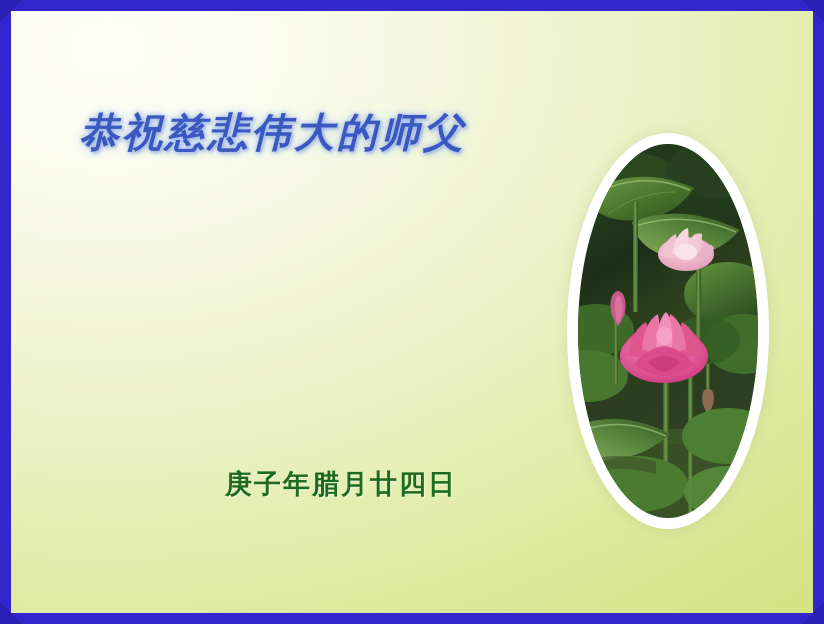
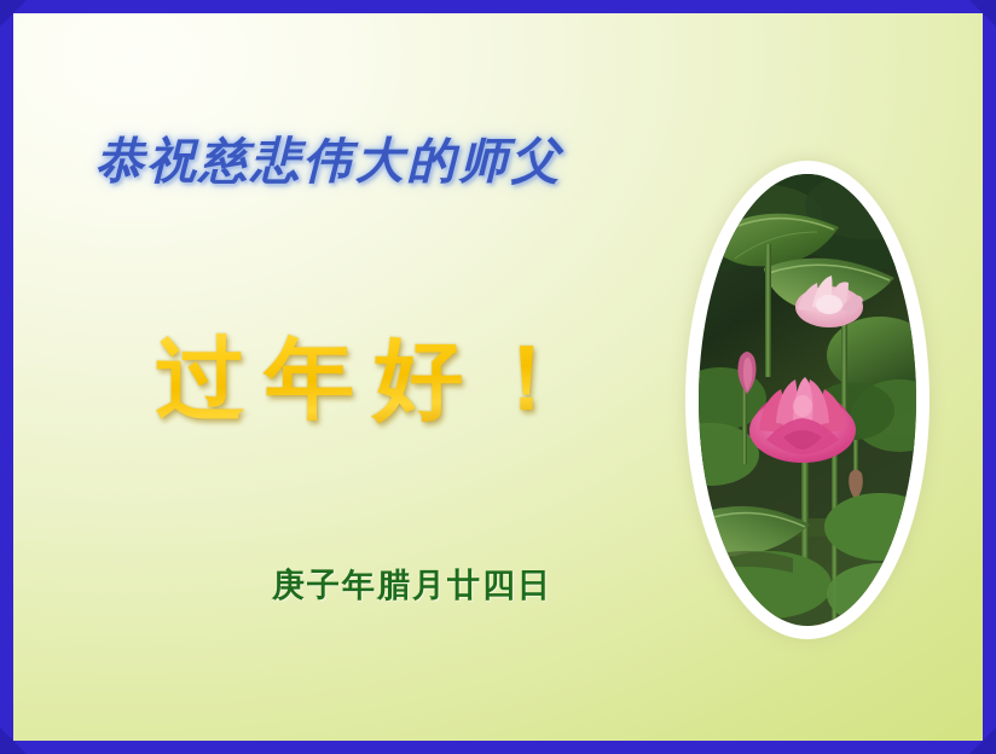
  恭祝慈悲伟大的师父
+ 过年好！
  庚子年腊月廿四日
